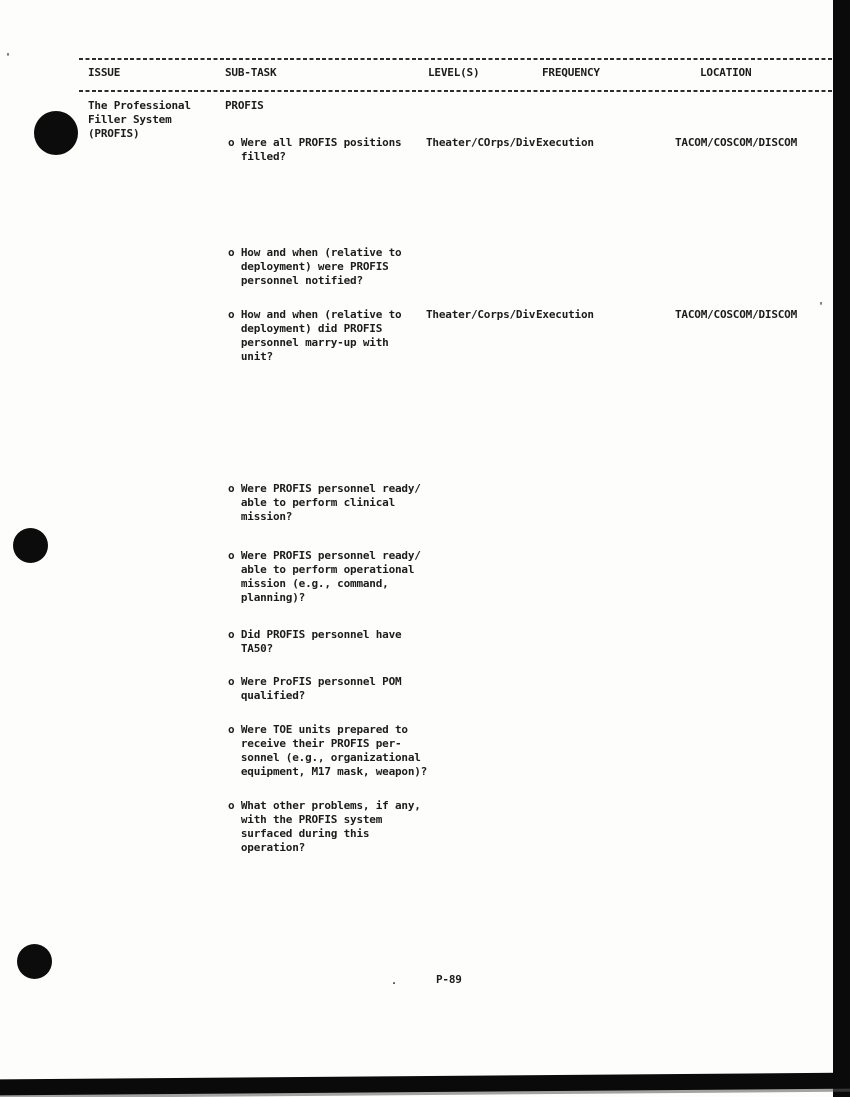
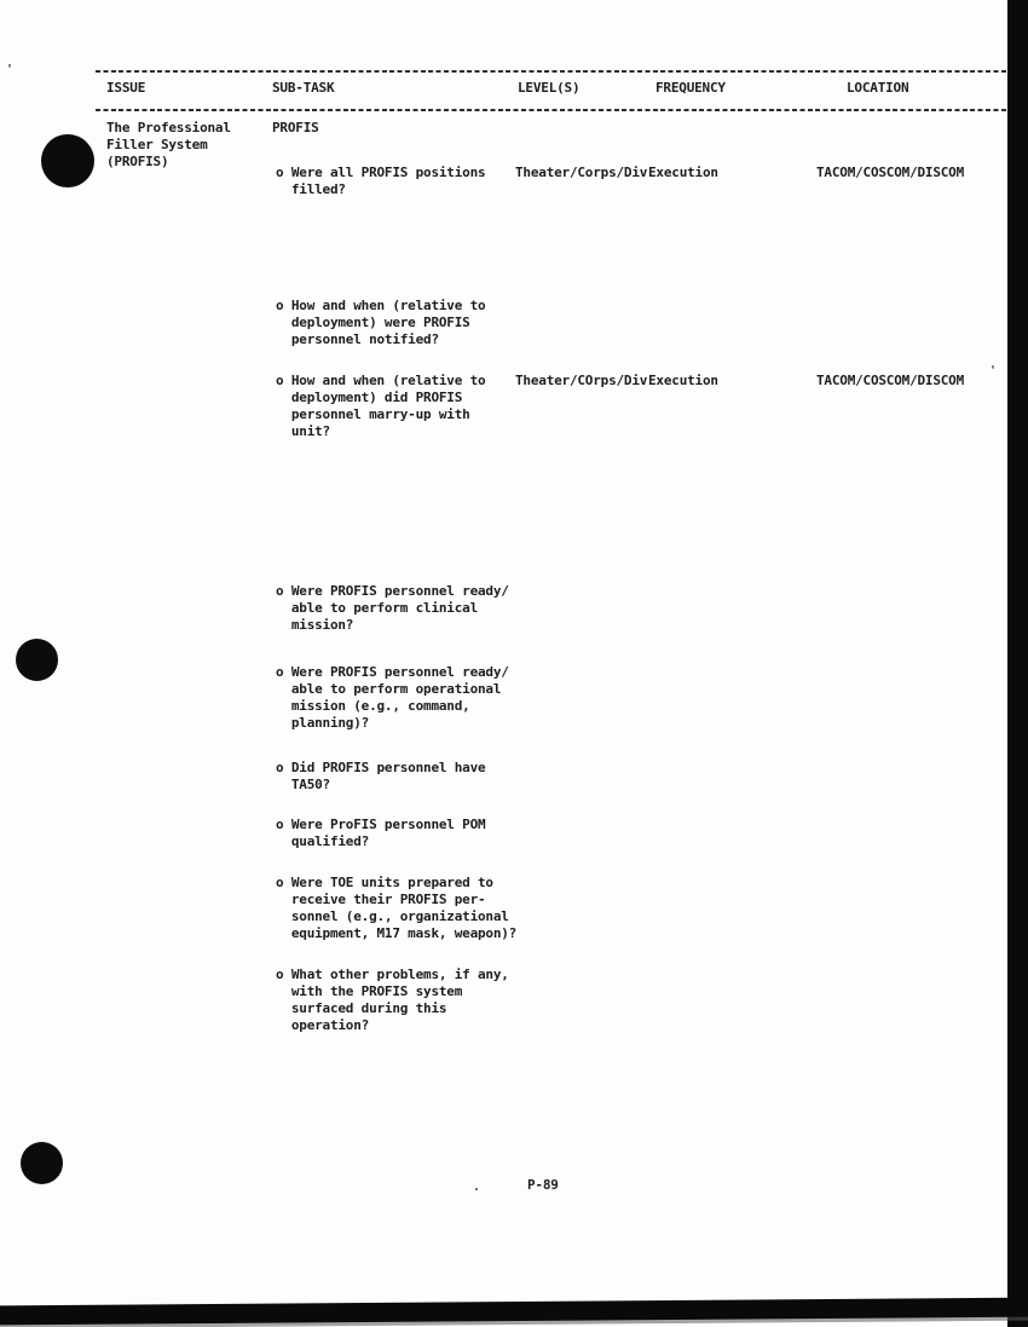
  '
  '
  .
  ISSUE
  SUB-TASK
  LEVEL(S)
  FREQUENCY
  LOCATION
  The Professional
  Filler System
  (PROFIS)
  PROFIS
  o Were all PROFIS positions
  filled?
  o How and when (relative to
  deployment) were PROFIS
  personnel notified?
  o How and when (relative to
  deployment) did PROFIS
  personnel marry-up with
  unit?
  o Were PROFIS personnel ready/
  able to perform clinical
  mission?
  o Were PROFIS personnel ready/
  able to perform operational
  mission (e.g., command,
  planning)?
  o Did PROFIS personnel have
  TA50?
  o Were ProFIS personnel POM
  qualified?
  o Were TOE units prepared to
  receive their PROFIS per-
  sonnel (e.g., organizational
  equipment, M17 mask, weapon)?
  o What other problems, if any,
  with the PROFIS system
  surfaced during this
  operation?
- Theater/COrps/Div
+ Theater/Corps/Div
  Execution
  TACOM/COSCOM/DISCOM
- Theater/Corps/Div
+ Theater/COrps/Div
  Execution
  TACOM/COSCOM/DISCOM
  P-89
